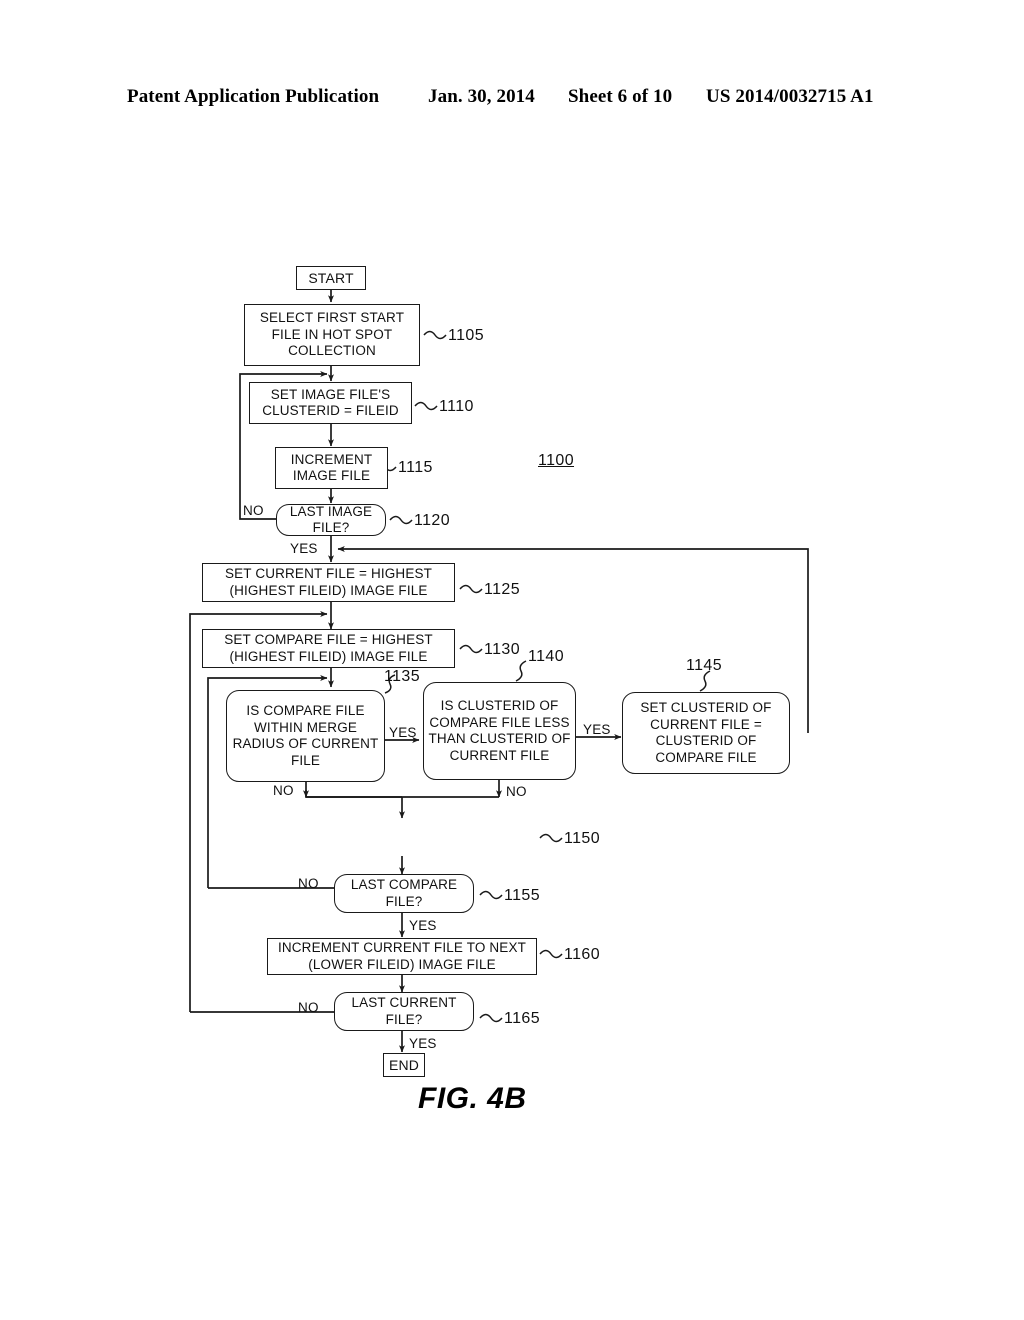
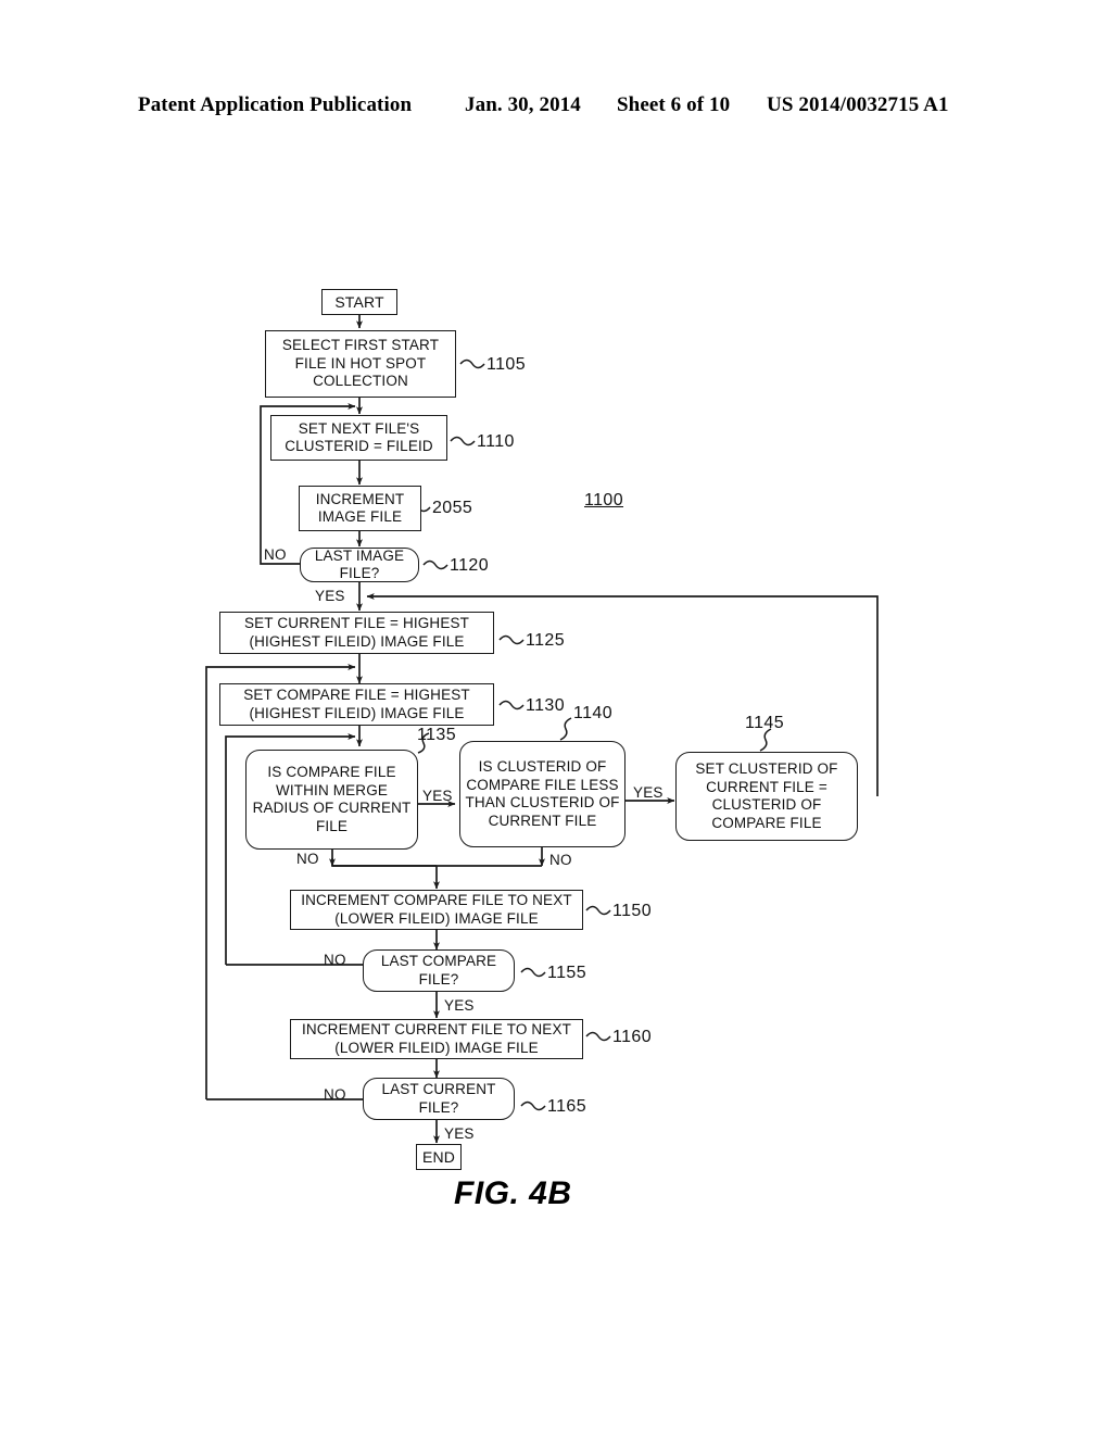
  Patent Application Publication
  Jan. 30, 2014
  Sheet 6 of 10
  US 2014/0032715 A1
  START
  SELECT FIRST START FILE IN HOT SPOT COLLECTION
- SET IMAGE FILE'S CLUSTERID = FILEID
+ SET NEXT FILE'S CLUSTERID = FILEID
  INCREMENT IMAGE FILE
  LAST IMAGE FILE?
  SET CURRENT FILE = HIGHEST (HIGHEST FILEID) IMAGE FILE
  SET COMPARE FILE = HIGHEST (HIGHEST FILEID) IMAGE FILE
  IS COMPARE FILE WITHIN MERGE RADIUS OF CURRENT FILE
  IS CLUSTERID OF COMPARE FILE LESS THAN CLUSTERID OF CURRENT FILE
  SET CLUSTERID OF CURRENT FILE = CLUSTERID OF COMPARE FILE
+ INCREMENT COMPARE FILE TO NEXT (LOWER FILEID) IMAGE FILE
  LAST COMPARE FILE?
  INCREMENT CURRENT FILE TO NEXT (LOWER FILEID) IMAGE FILE
  LAST CURRENT FILE?
  END
  NO
  YES
  YES
  NO
  YES
  NO
  NO
  YES
  NO
  YES
  1105
  1110
- 1115
+ 2055
  1120
  1100
  1125
  1130
  1135
  1140
  1145
  1150
  1155
  1160
  1165
  FIG. 4B
